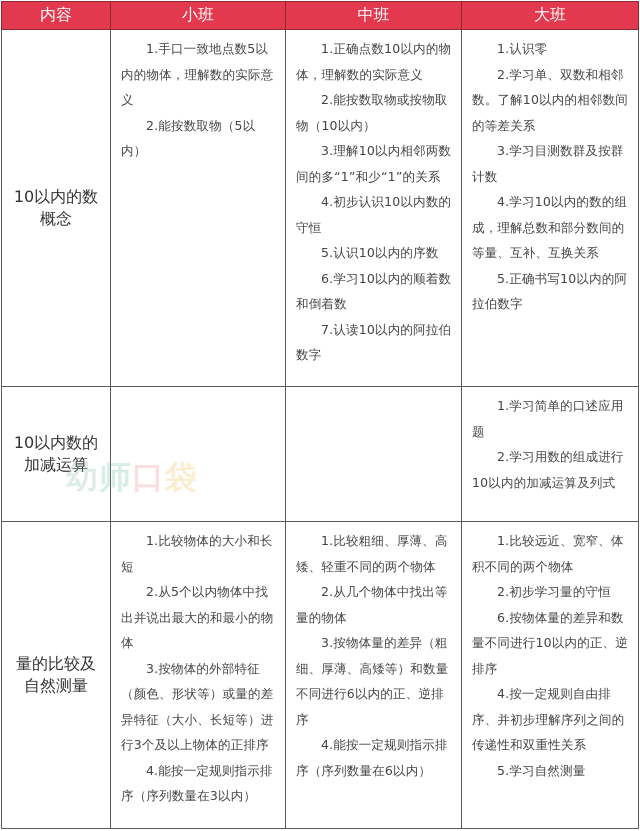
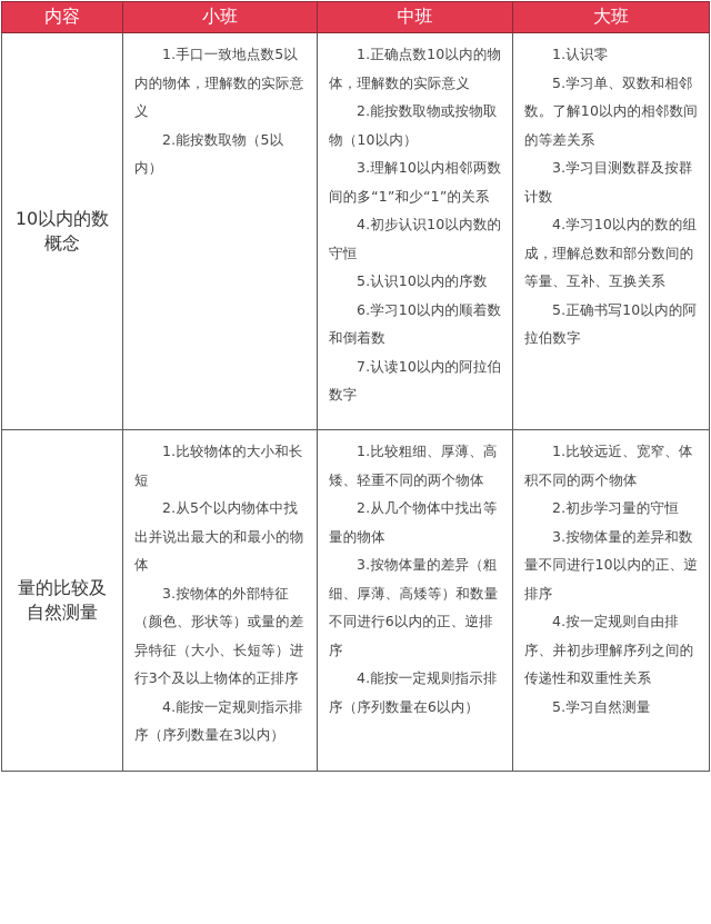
  内容	小班	中班	大班
- 10以内的数 概念	1.手口一致地点数5以内的物体，理解数的实际意义 2.能按数取物（5以内）	1.正确点数10以内的物体，理解数的实际意义 2.能按数取物或按物取物（10以内） 3.理解10以内相邻两数间的多“1”和少“1”的关系 4.初步认识10以内数的守恒 5.认识10以内的序数 6.学习10以内的顺着数和倒着数 7.认读10以内的阿拉伯数字	1.认识零 2.学习单、双数和相邻数。了解10以内的相邻数间的等差关系 3.学习目测数群及按群计数 4.学习10以内的数的组成，理解总数和部分数间的等量、互补、互换关系 5.正确书写10以内的阿拉伯数字
+ 10以内的数 概念	1.手口一致地点数5以内的物体，理解数的实际意义 2.能按数取物（5以内）	1.正确点数10以内的物体，理解数的实际意义 2.能按数取物或按物取物（10以内） 3.理解10以内相邻两数间的多“1”和少“1”的关系 4.初步认识10以内数的守恒 5.认识10以内的序数 6.学习10以内的顺着数和倒着数 7.认读10以内的阿拉伯数字	1.认识零 5.学习单、双数和相邻数。了解10以内的相邻数间的等差关系 3.学习目测数群及按群计数 4.学习10以内的数的组成，理解总数和部分数间的等量、互补、互换关系 5.正确书写10以内的阿拉伯数字
- 10以内数的 加减运算			1.学习简单的口述应用题 2.学习用数的组成进行10以内的加减运算及列式
- 量的比较及 自然测量	1.比较物体的大小和长短 2.从5个以内物体中找出并说出最大的和最小的物体 3.按物体的外部特征（颜色、形状等）或量的差异特征（大小、长短等）进行3个及以上物体的正排序 4.能按一定规则指示排序（序列数量在3以内）	1.比较粗细、厚薄、高矮、轻重不同的两个物体 2.从几个物体中找出等量的物体 3.按物体量的差异（粗细、厚薄、高矮等）和数量不同进行6以内的正、逆排序 4.能按一定规则指示排序（序列数量在6以内）	1.比较远近、宽窄、体积不同的两个物体 2.初步学习量的守恒 6.按物体量的差异和数量不同进行10以内的正、逆排序 4.按一定规则自由排序、并初步理解序列之间的传递性和双重性关系 5.学习自然测量
+ 量的比较及 自然测量	1.比较物体的大小和长短 2.从5个以内物体中找出并说出最大的和最小的物体 3.按物体的外部特征（颜色、形状等）或量的差异特征（大小、长短等）进行3个及以上物体的正排序 4.能按一定规则指示排序（序列数量在3以内）	1.比较粗细、厚薄、高矮、轻重不同的两个物体 2.从几个物体中找出等量的物体 3.按物体量的差异（粗细、厚薄、高矮等）和数量不同进行6以内的正、逆排序 4.能按一定规则指示排序（序列数量在6以内）	1.比较远近、宽窄、体积不同的两个物体 2.初步学习量的守恒 3.按物体量的差异和数量不同进行10以内的正、逆排序 4.按一定规则自由排序、并初步理解序列之间的传递性和双重性关系 5.学习自然测量
- 幼师口袋
